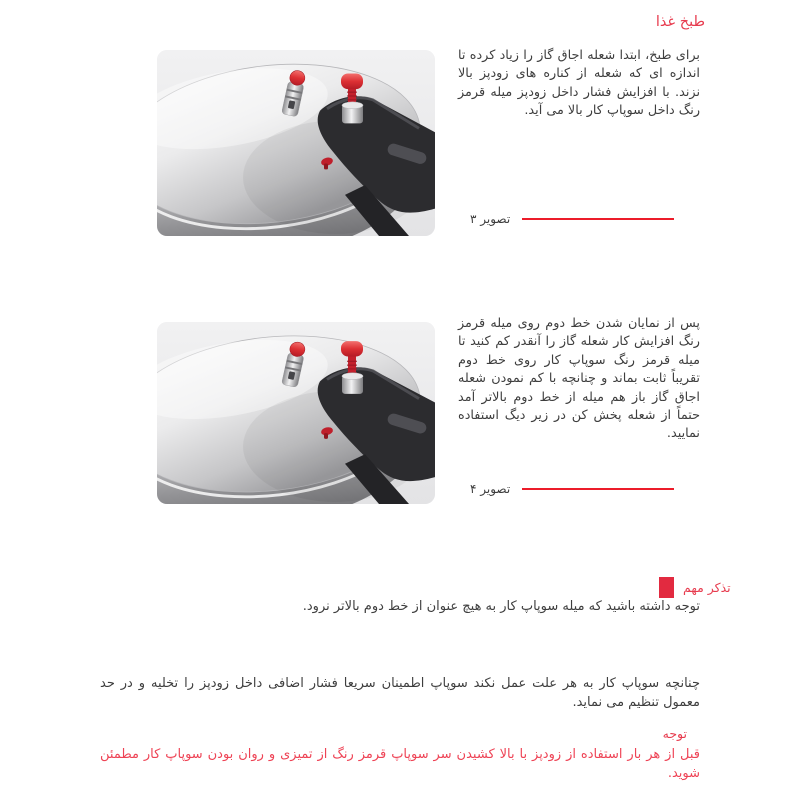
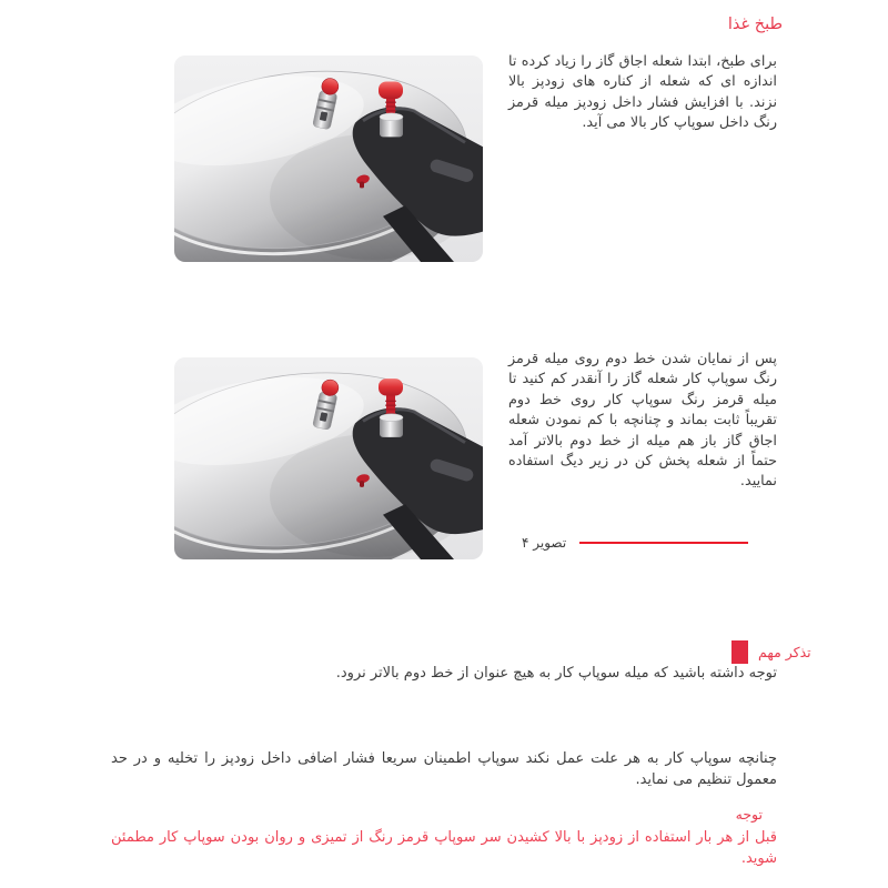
  طبخ غذا
  برای طبخ، ابتدا شعله اجاق گاز را زیاد کرده تا اندازه ای که شعله از کناره های زودپز بالا نزند. با افزایش فشار داخل زودپز میله قرمز رنگ داخل سوپاپ کار بالا می آید.
- تصویر ۳
- پس از نمایان شدن خط دوم روی میله قرمز رنگ افزایش کار شعله گاز را آنقدر کم کنید تا میله قرمز رنگ سوپاپ کار روی خط دوم تقریباً ثابت بماند و چنانچه با کم نمودن شعله اجاق گاز باز هم میله از خط دوم بالاتر آمد حتماً از شعله پخش کن در زیر دیگ استفاده نمایید.
+ پس از نمایان شدن خط دوم روی میله قرمز رنگ سوپاپ کار شعله گاز را آنقدر کم کنید تا میله قرمز رنگ سوپاپ کار روی خط دوم تقریباً ثابت بماند و چنانچه با کم نمودن شعله اجاق گاز باز هم میله از خط دوم بالاتر آمد حتماً از شعله پخش کن در زیر دیگ استفاده نمایید.
  تصویر ۴
  تذکر مهم
  توجه داشته باشید که میله سوپاپ کار به هیچ عنوان از خط دوم بالاتر نرود.
  چنانچه سوپاپ کار به هر علت عمل نکند سوپاپ اطمینان سریعا فشار اضافی داخل زودپز را تخلیه و در حد معمول تنظیم می نماید.
  توجه
  قبل از هر بار استفاده از زودپز با بالا کشیدن سر سوپاپ قرمز رنگ از تمیزی و روان بودن سوپاپ کار مطمئن شوید.
